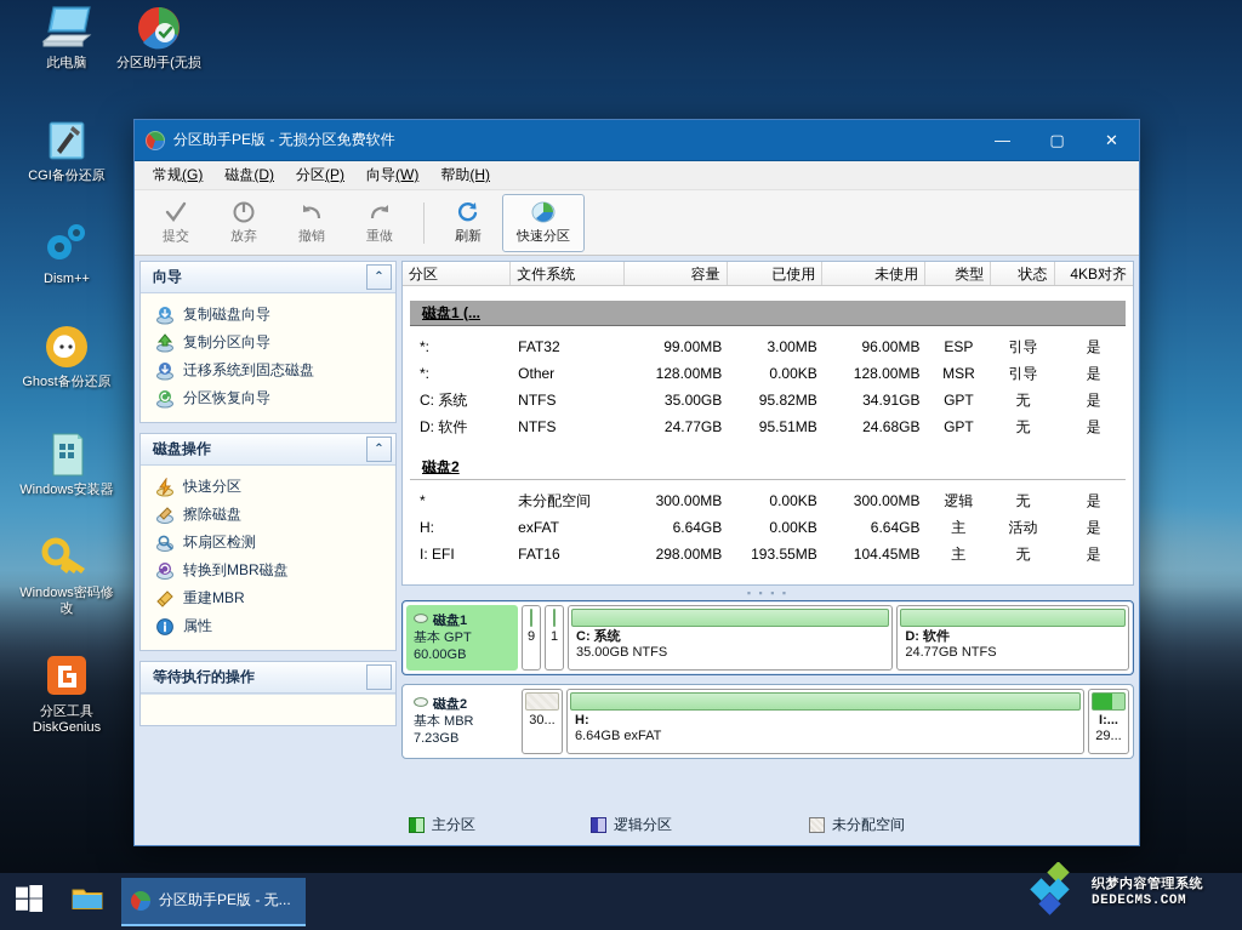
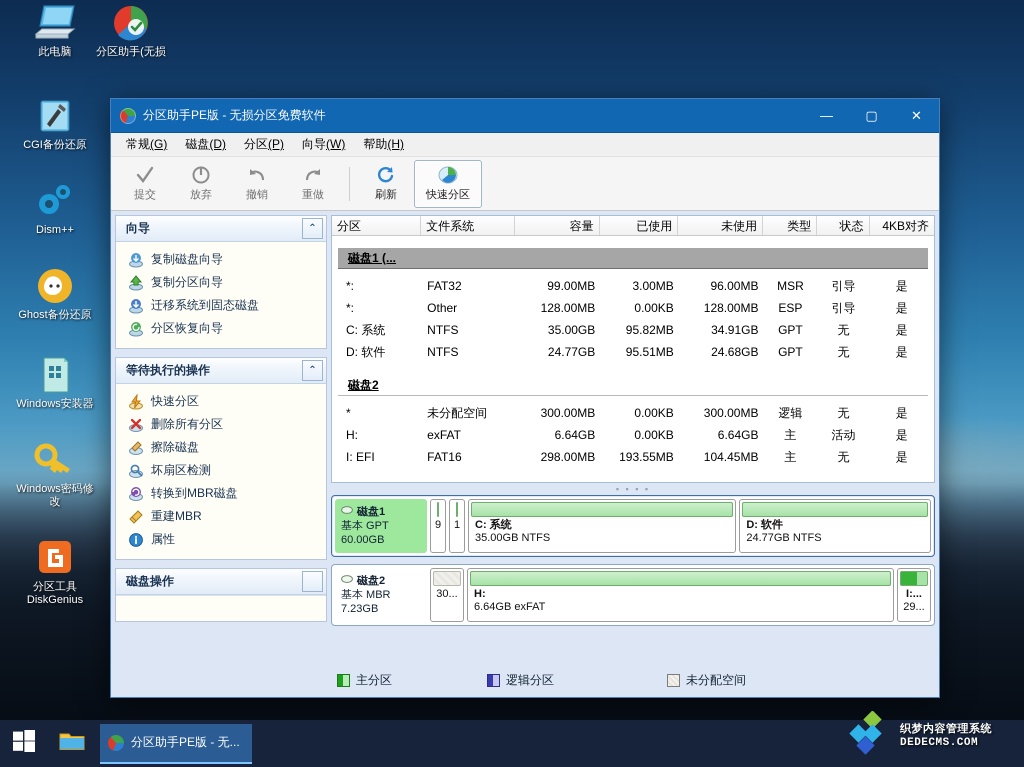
  此电脑
  分区助手(无损
  CGI备份还原
  Dism++
  Ghost备份还原
  Windows安装器
  Windows密码修改
  分区工具DiskGenius
  分区助手PE版 - 无损分区免费软件
  —
  ▢
  ✕
  常规(G)
  磁盘(D)
  分区(P)
  向导(W)
  帮助(H)
  提交
  放弃
  撤销
  重做
  刷新
  快速分区
  向导
  ⌃
  复制磁盘向导
  复制分区向导
  迁移系统到固态磁盘
  分区恢复向导
- 磁盘操作
+ 等待执行的操作
  ⌃
  快速分区
+ 删除所有分区
  擦除磁盘
  坏扇区检测
  转换到MBR磁盘
  重建MBR
  属性
- 等待执行的操作
+ 磁盘操作
  分区
  文件系统
  容量
  已使用
  未使用
  类型
  状态
  4KB对齐
  磁盘1 (...
  *:
  FAT32
  99.00MB
  3.00MB
  96.00MB
- ESP
+ MSR
  引导
  是
  *:
  Other
  128.00MB
  0.00KB
  128.00MB
- MSR
+ ESP
  引导
  是
  C: 系统
  NTFS
  35.00GB
  95.82MB
  34.91GB
  GPT
  无
  是
  D: 软件
  NTFS
  24.77GB
  95.51MB
  24.68GB
  GPT
  无
  是
  磁盘2
  *
  未分配空间
  300.00MB
  0.00KB
  300.00MB
  逻辑
  无
  是
  H:
  exFAT
  6.64GB
  0.00KB
  6.64GB
  主
  活动
  是
  I: EFI
  FAT16
  298.00MB
  193.55MB
  104.45MB
  主
  无
  是
  ▪ ▪ ▪ ▪
  磁盘1
  基本 GPT
  60.00GB
  9
  1
  C: 系统
  35.00GB NTFS
  D: 软件
  24.77GB NTFS
  磁盘2
  基本 MBR
  7.23GB
  30...
  H:
  6.64GB exFAT
  I:...
  29...
  主分区
  逻辑分区
  未分配空间
  分区助手PE版 - 无...
  织梦内容管理系统
  DEDECMS.COM
